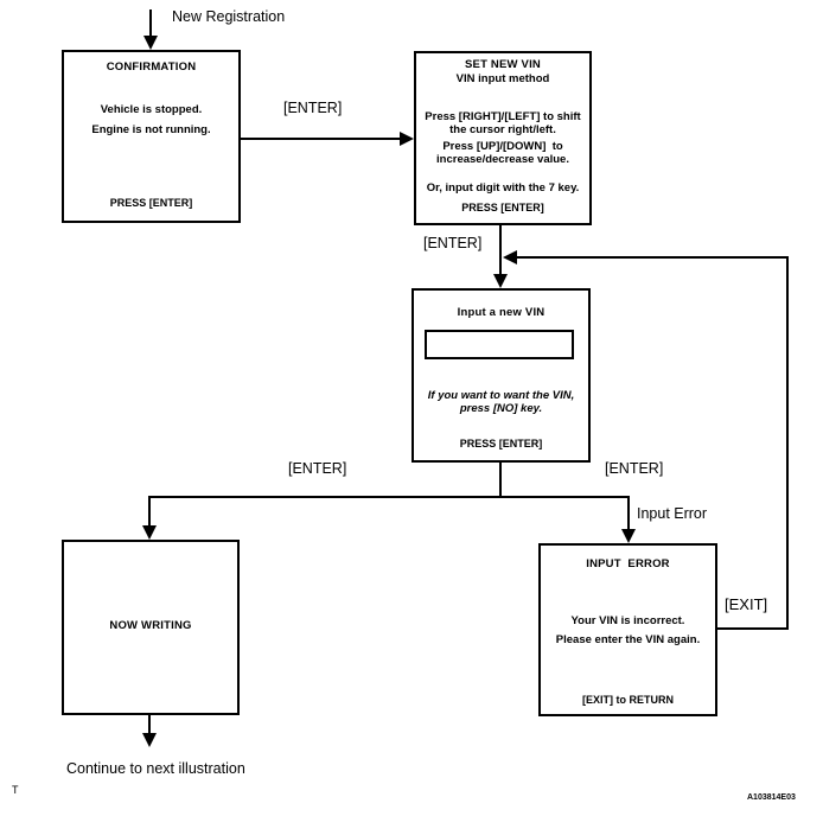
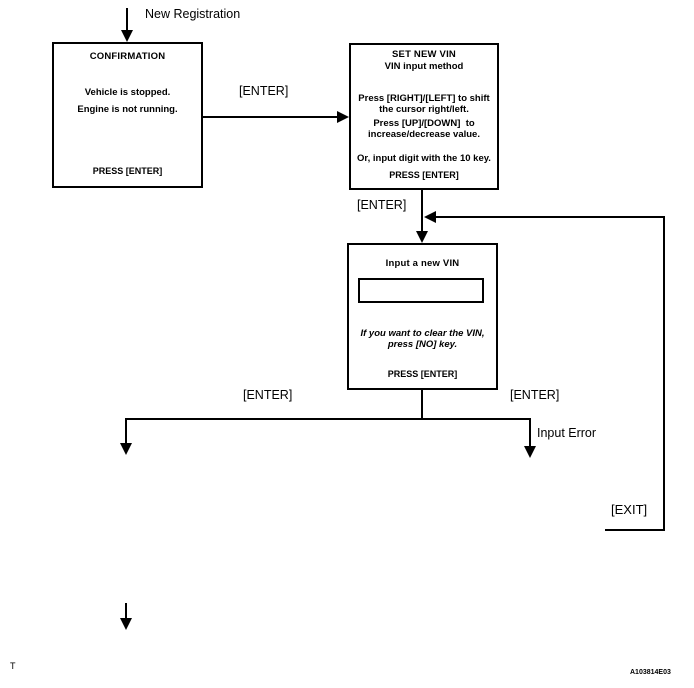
  New Registration
  CONFIRMATION
  Vehicle is stopped.
  Engine is not running.
  PRESS [ENTER]
  [ENTER]
  SET NEW VIN
  VIN input method
  Press [RIGHT]/[LEFT] to shift
  the cursor right/left.
  Press [UP]/[DOWN] to
  increase/decrease value.
- Or, input digit with the 7 key.
+ Or, input digit with the 10 key.
  PRESS [ENTER]
  [ENTER]
  [EXIT]
  Input a new VIN
- If you want to want the VIN,
+ If you want to clear the VIN,
  press [NO] key.
  PRESS [ENTER]
  [ENTER]
  [ENTER]
  Input Error
- NOW WRITING
- Continue to next illustration
- INPUT ERROR
- Your VIN is incorrect.
- Please enter the VIN again.
- [EXIT] to RETURN
  T
